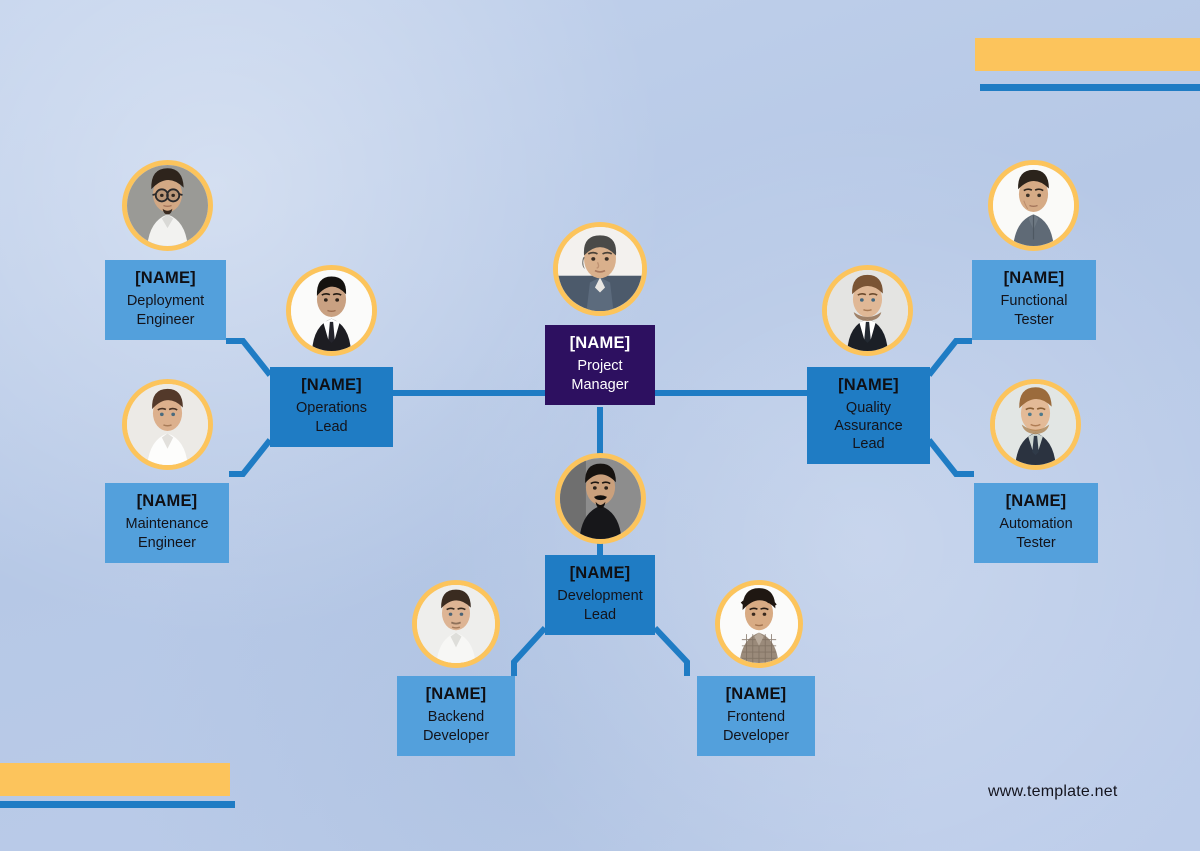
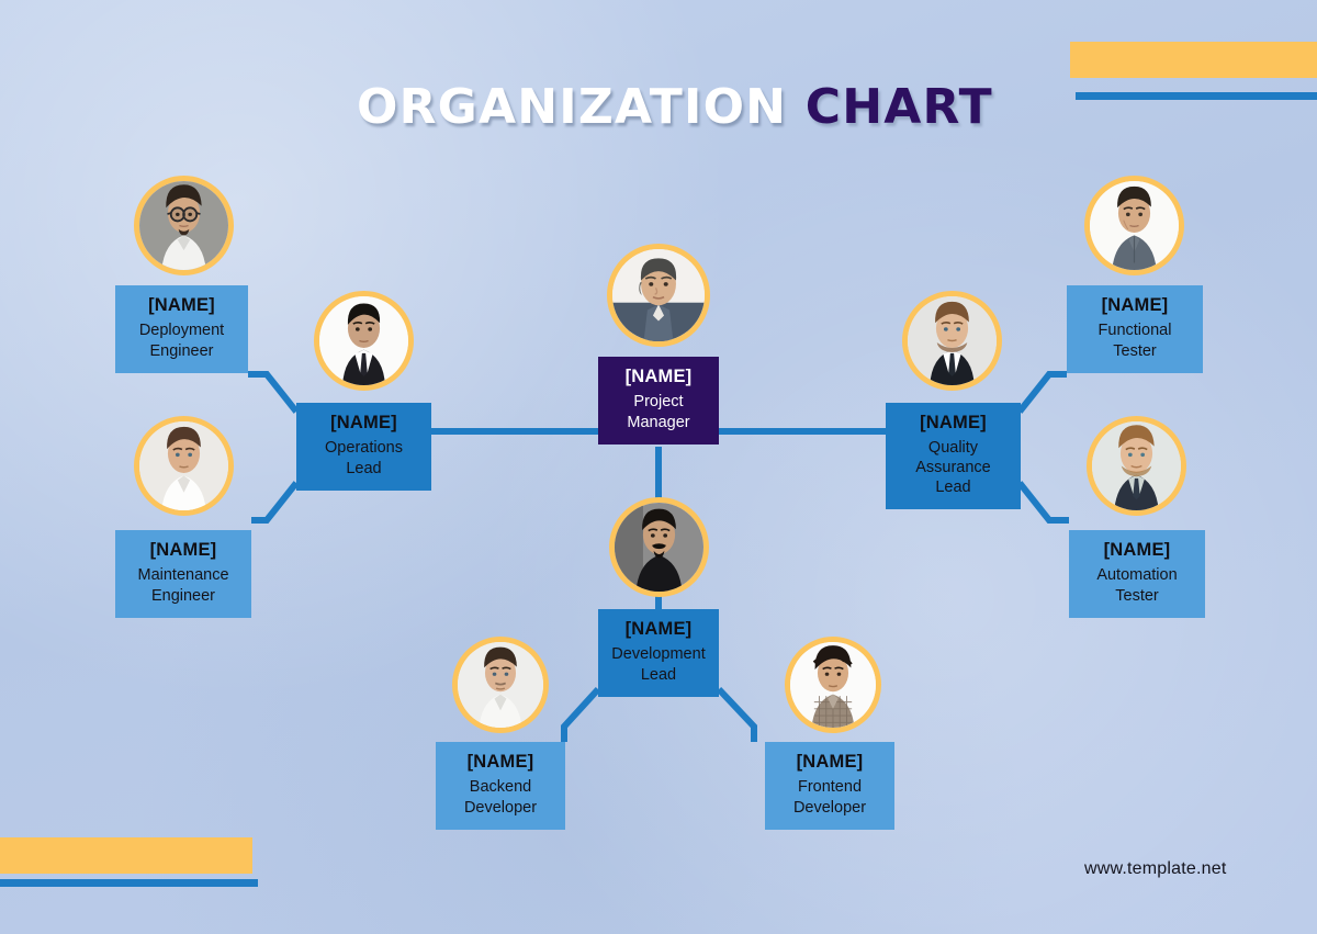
+ ORGANIZATION CHART
  www.template.net
  [NAME]
  Project
  Manager
  [NAME]
  Operations
  Lead
  [NAME]
  Quality Assurance
  Lead
  [NAME]
  Development
  Lead
  [NAME]
  Deployment
  Engineer
  [NAME]
  Maintenance
  Engineer
  [NAME]
  Functional
  Tester
  [NAME]
  Automation
  Tester
  [NAME]
  Backend
  Developer
  [NAME]
  Frontend
  Developer
